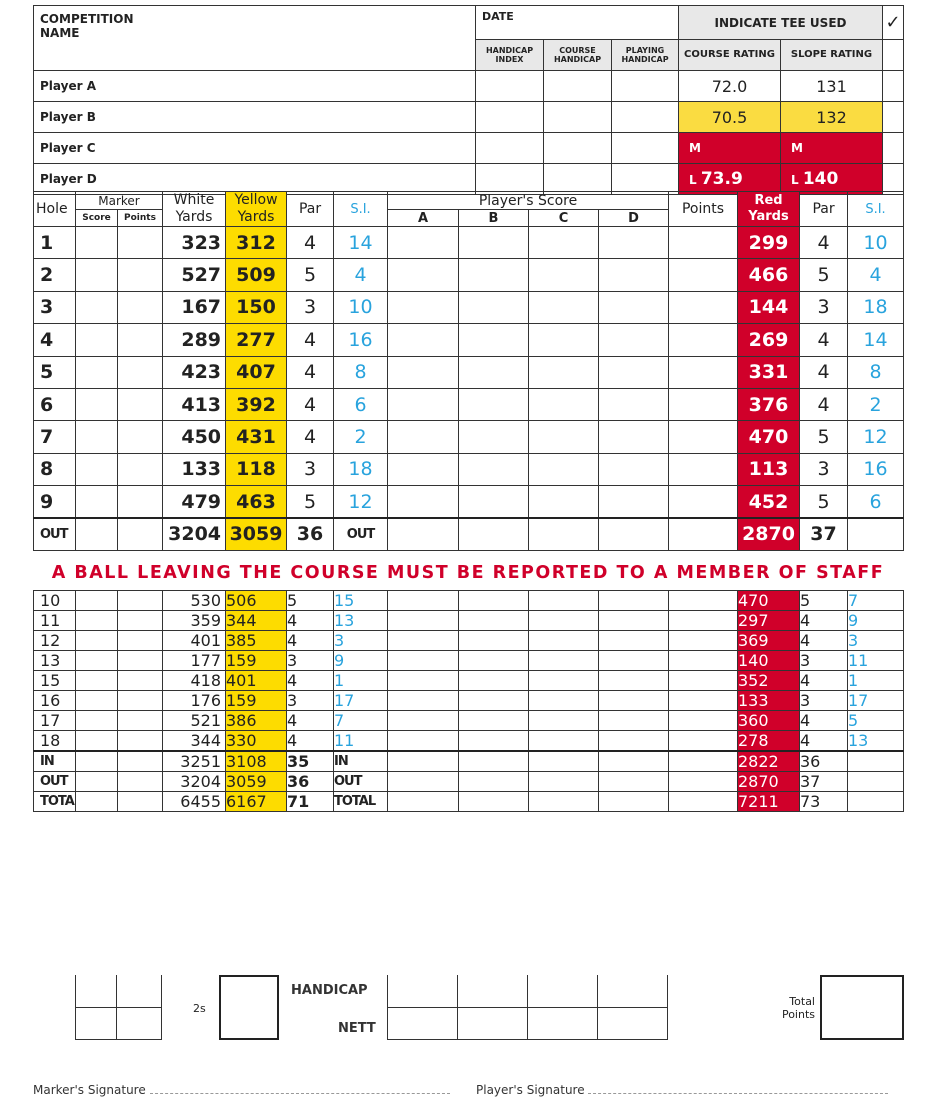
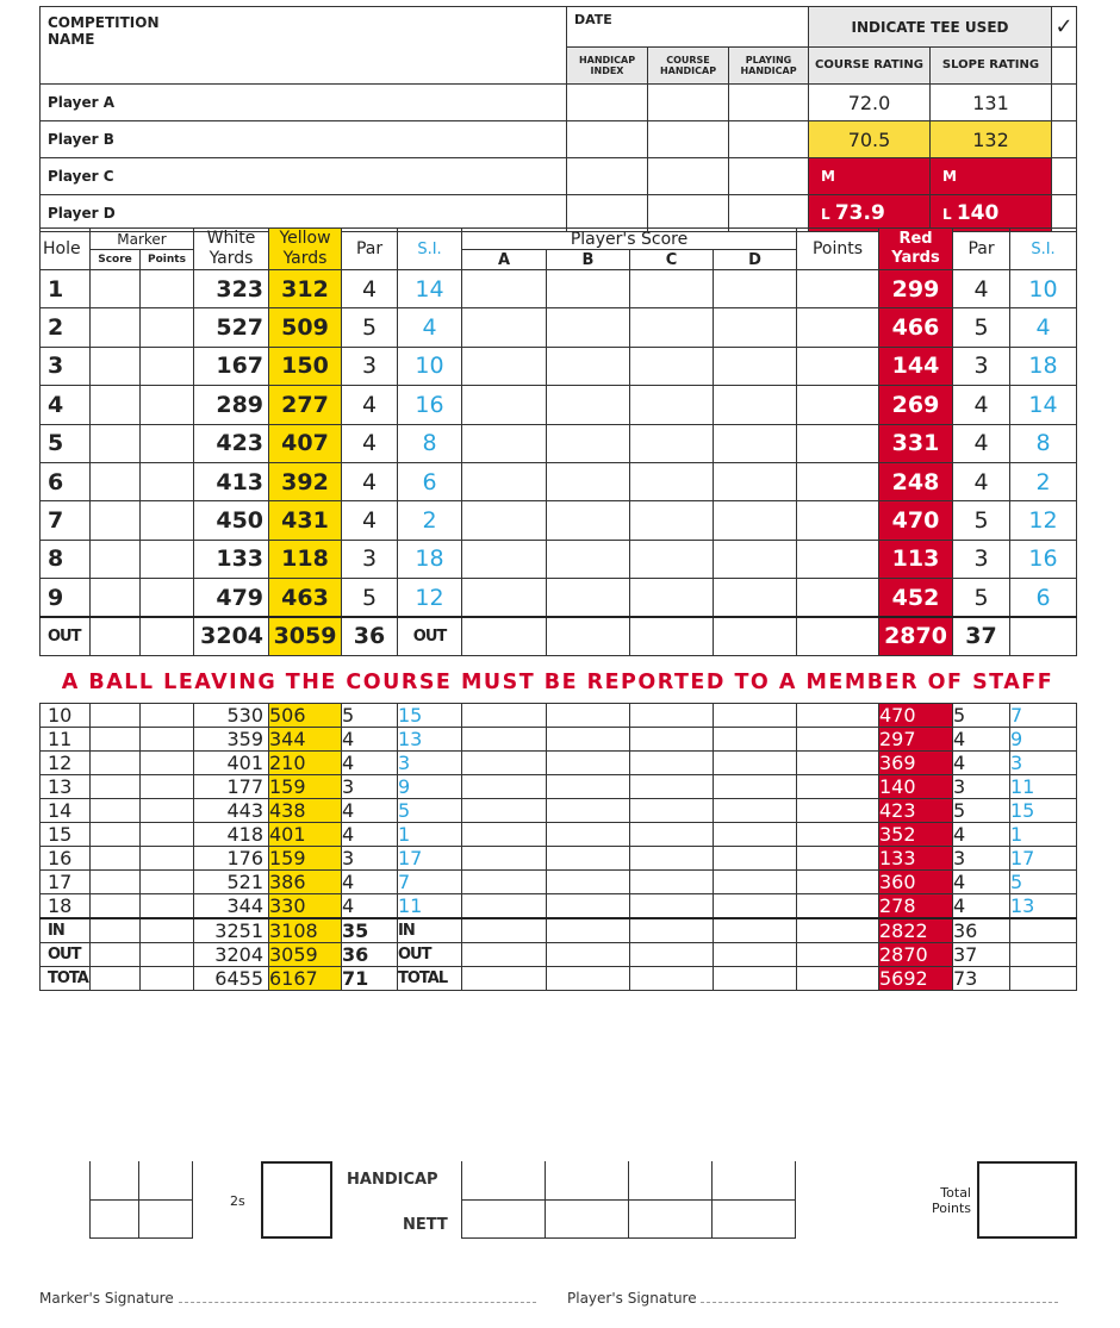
  COMPETITION NAME	DATE	INDICATE TEE USED	✓
  HANDICAP INDEX	COURSE HANDICAP	PLAYING HANDICAP	COURSE RATING	SLOPE RATING
  Player A				72.0	131
  Player B				70.5	132
  Player C				M	M
  Player D				L 73.9	L 140
  Hole	Marker	White Yards	Yellow Yards	Par	S.I.	Player's Score	Points	Red Yards	Par	S.I.
  Score	Points	A	B	C	D
  1			323	312	4	14						299	4	10
  2			527	509	5	4						466	5	4
  3			167	150	3	10						144	3	18
  4			289	277	4	16						269	4	14
  5			423	407	4	8						331	4	8
- 6			413	392	4	6						376	4	2
+ 6			413	392	4	6						248	4	2
  7			450	431	4	2						470	5	12
  8			133	118	3	18						113	3	16
  9			479	463	5	12						452	5	6
  OUT			3204	3059	36	OUT						2870	37
  A BALL LEAVING THE COURSE MUST BE REPORTED TO A MEMBER OF STAFF
  10			530	506	5	15						470	5	7
  11			359	344	4	13						297	4	9
- 12			401	385	4	3						369	4	3
+ 12			401	210	4	3						369	4	3
  13			177	159	3	9						140	3	11
+ 14			443	438	4	5						423	5	15
  15			418	401	4	1						352	4	1
  16			176	159	3	17						133	3	17
  17			521	386	4	7						360	4	5
  18			344	330	4	11						278	4	13
  IN			3251	3108	35	IN						2822	36
  OUT			3204	3059	36	OUT						2870	37
- TOTA			6455	6167	71	TOTAL						7211	73
+ TOTA			6455	6167	71	TOTAL						5692	73
  2s
  HANDICAP
  NETT
  Total Points
  Marker's Signature
  Player's Signature
